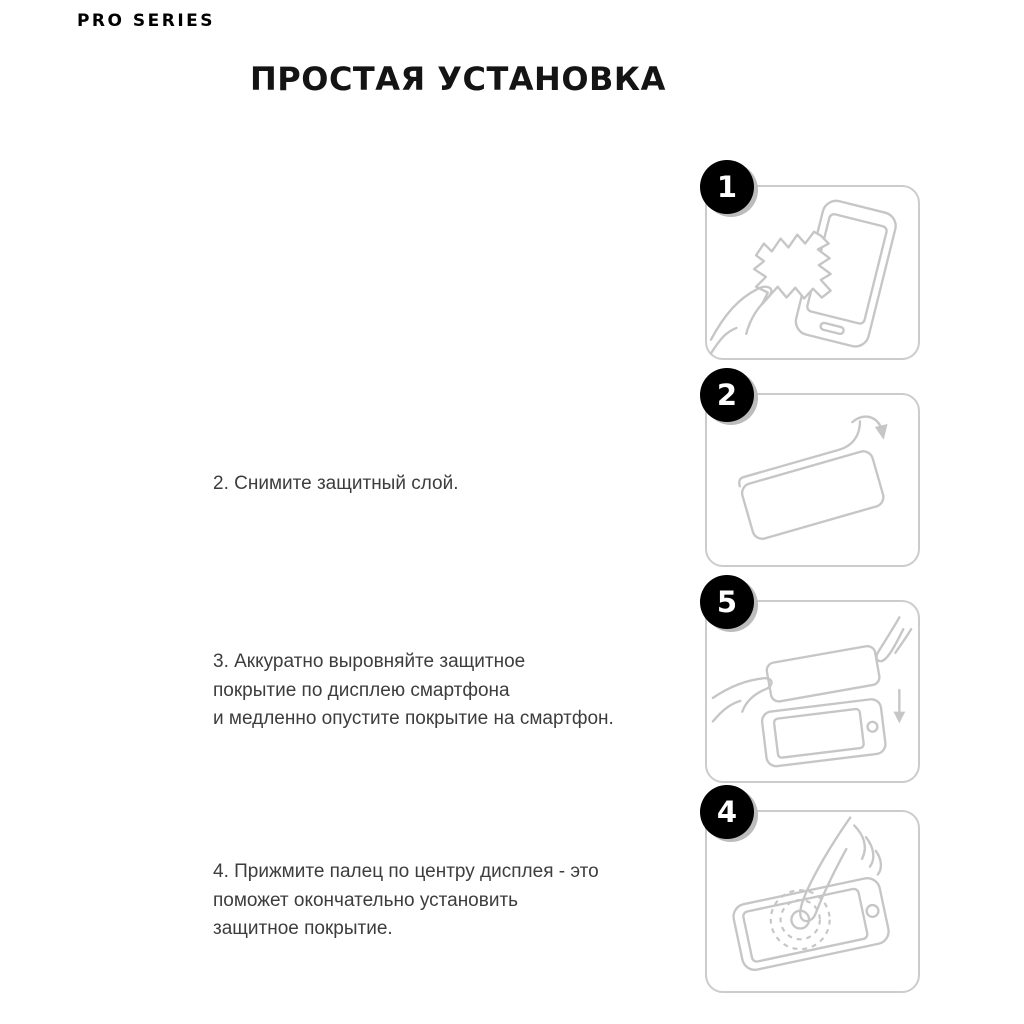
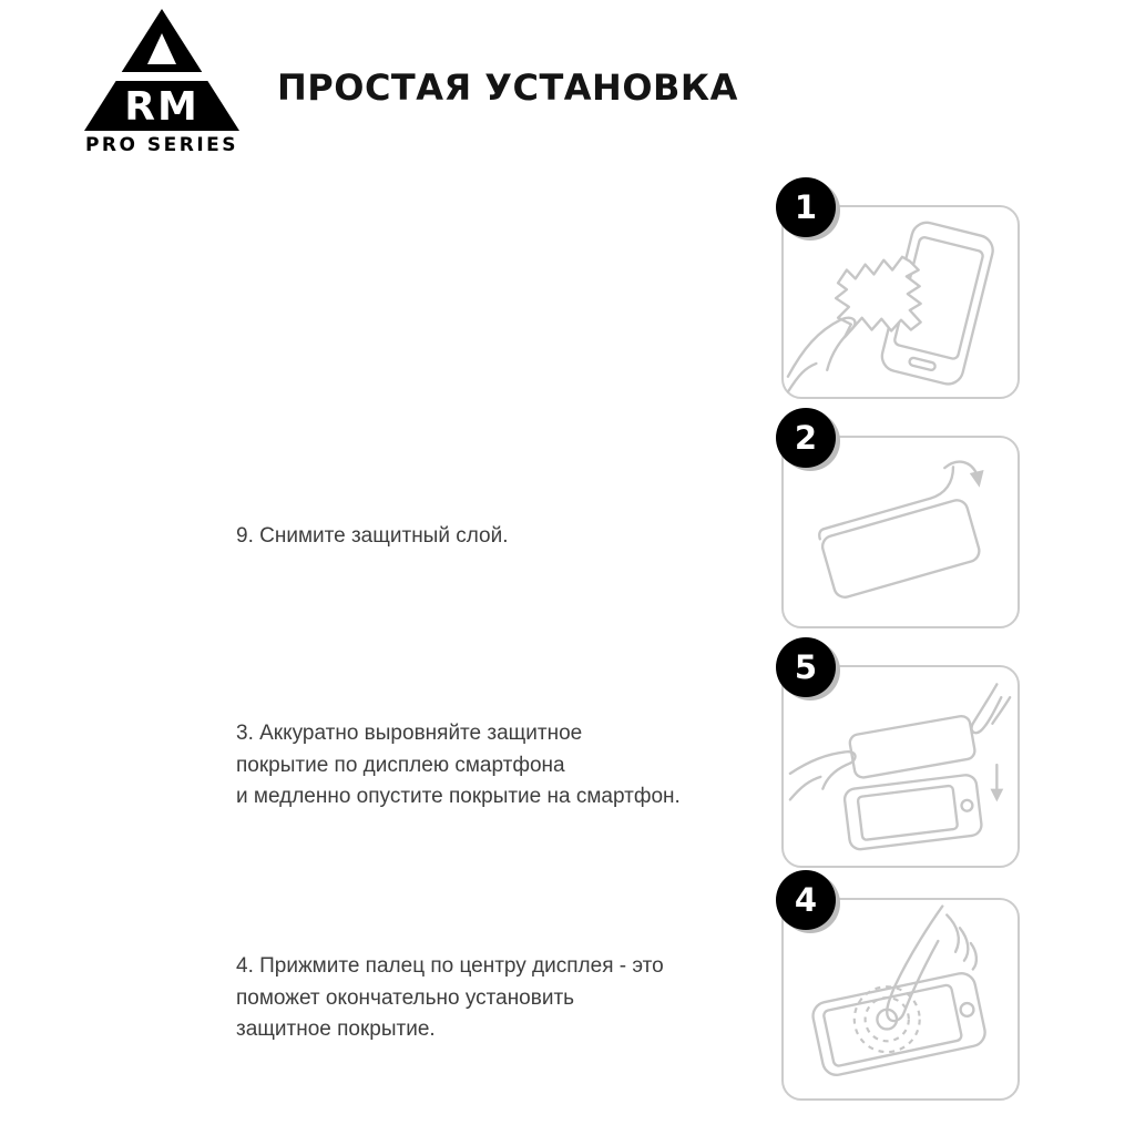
+ RM
  PRO SERIES
  ПРОСТАЯ УСТАНОВКА
  1
- 2. Снимите защитный слой.
+ 9. Снимите защитный слой.
  2
  3. Аккуратно выровняйте защитное
  покрытие по дисплею смартфона
  и медленно опустите покрытие на смартфон.
  5
  4. Прижмите палец по центру дисплея - это
  поможет окончательно установить
  защитное покрытие.
  4
